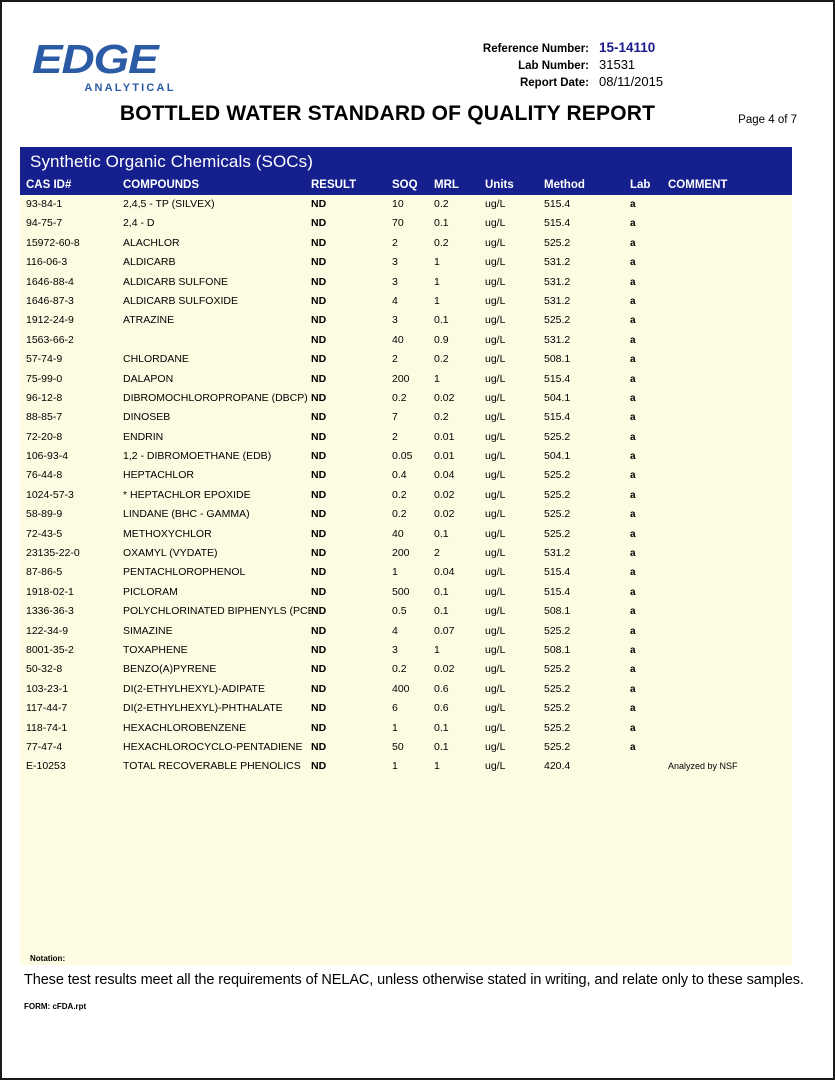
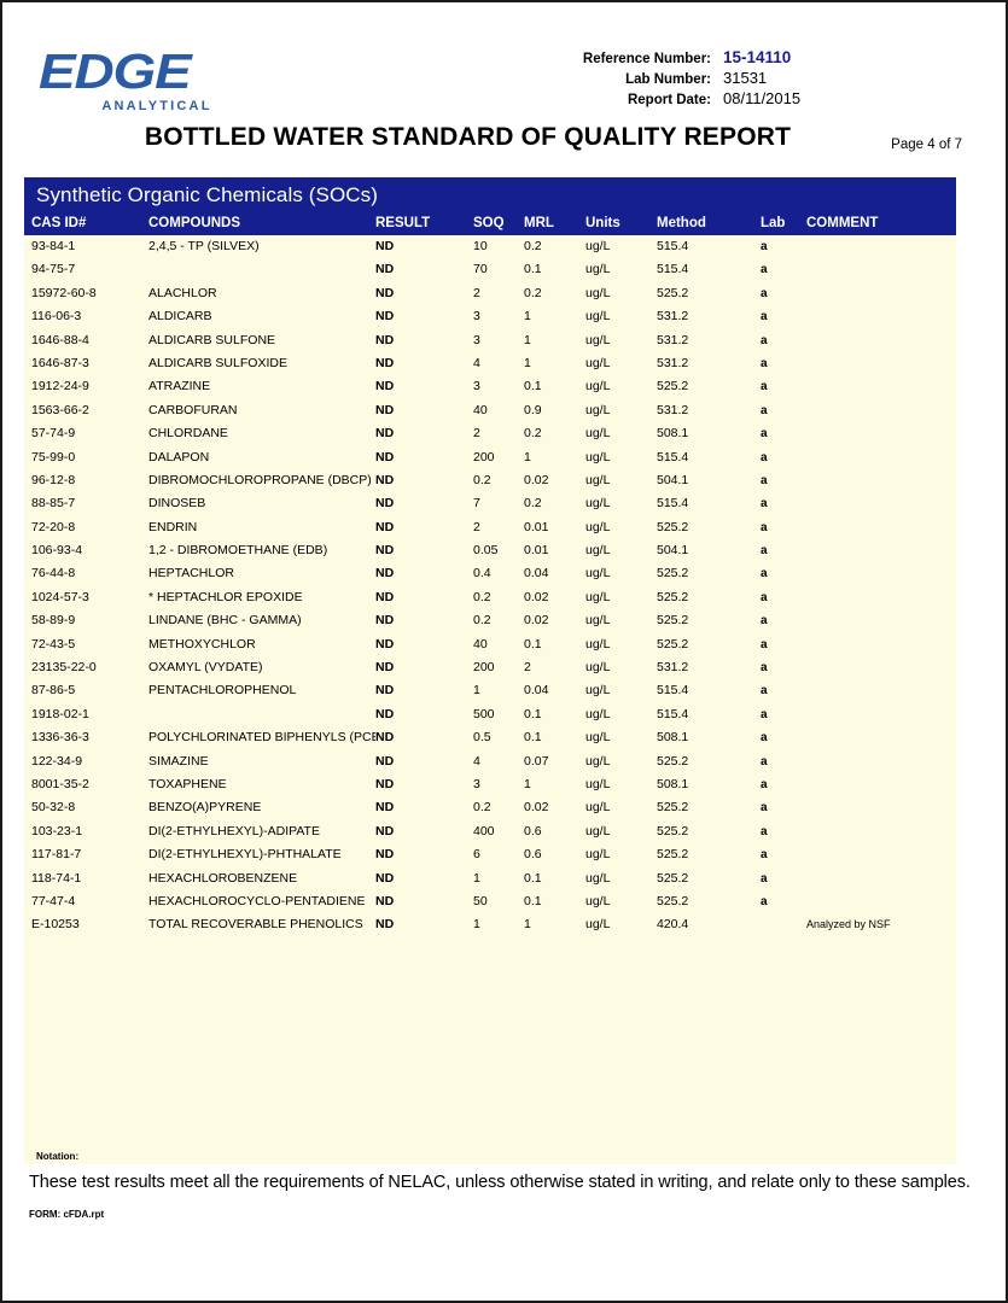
  EDGE
  ANALYTICAL
  Reference Number:
  15-14110
  Lab Number:
  31531
  Report Date:
  08/11/2015
  BOTTLED WATER STANDARD OF QUALITY REPORT
  Page 4 of 7
  Synthetic Organic Chemicals (SOCs)
  CAS ID#
  COMPOUNDS
  RESULT
  SOQ
  MRL
  Units
  Method
  Lab
  COMMENT
  93-84-1
  2,4,5 - TP (SILVEX)
  ND
  10
  0.2
  ug/L
  515.4
  a
  94-75-7
- 2,4 - D
  ND
  70
  0.1
  ug/L
  515.4
  a
  15972-60-8
  ALACHLOR
  ND
  2
  0.2
  ug/L
  525.2
  a
  116-06-3
  ALDICARB
  ND
  3
  1
  ug/L
  531.2
  a
  1646-88-4
  ALDICARB SULFONE
  ND
  3
  1
  ug/L
  531.2
  a
  1646-87-3
  ALDICARB SULFOXIDE
  ND
  4
  1
  ug/L
  531.2
  a
  1912-24-9
  ATRAZINE
  ND
  3
  0.1
  ug/L
  525.2
  a
  1563-66-2
+ CARBOFURAN
  ND
  40
  0.9
  ug/L
  531.2
  a
  57-74-9
  CHLORDANE
  ND
  2
  0.2
  ug/L
  508.1
  a
  75-99-0
  DALAPON
  ND
  200
  1
  ug/L
  515.4
  a
  96-12-8
  DIBROMOCHLOROPROPANE (DBCP)
  ND
  0.2
  0.02
  ug/L
  504.1
  a
  88-85-7
  DINOSEB
  ND
  7
  0.2
  ug/L
  515.4
  a
  72-20-8
  ENDRIN
  ND
  2
  0.01
  ug/L
  525.2
  a
  106-93-4
  1,2 - DIBROMOETHANE (EDB)
  ND
  0.05
  0.01
  ug/L
  504.1
  a
  76-44-8
  HEPTACHLOR
  ND
  0.4
  0.04
  ug/L
  525.2
  a
  1024-57-3
  * HEPTACHLOR EPOXIDE
  ND
  0.2
  0.02
  ug/L
  525.2
  a
  58-89-9
  LINDANE (BHC - GAMMA)
  ND
  0.2
  0.02
  ug/L
  525.2
  a
  72-43-5
  METHOXYCHLOR
  ND
  40
  0.1
  ug/L
  525.2
  a
  23135-22-0
  OXAMYL (VYDATE)
  ND
  200
  2
  ug/L
  531.2
  a
  87-86-5
  PENTACHLOROPHENOL
  ND
  1
  0.04
  ug/L
  515.4
  a
  1918-02-1
- PICLORAM
  ND
  500
  0.1
  ug/L
  515.4
  a
  1336-36-3
  POLYCHLORINATED BIPHENYLS (PC
  ND
  0.5
  0.1
  ug/L
  508.1
  a
  122-34-9
  SIMAZINE
  ND
  4
  0.07
  ug/L
  525.2
  a
  8001-35-2
  TOXAPHENE
  ND
  3
  1
  ug/L
  508.1
  a
  50-32-8
  BENZO(A)PYRENE
  ND
  0.2
  0.02
  ug/L
  525.2
  a
  103-23-1
  DI(2-ETHYLHEXYL)-ADIPATE
  ND
  400
  0.6
  ug/L
  525.2
  a
- 117-44-7
+ 117-81-7
  DI(2-ETHYLHEXYL)-PHTHALATE
  ND
  6
  0.6
  ug/L
  525.2
  a
  118-74-1
  HEXACHLOROBENZENE
  ND
  1
  0.1
  ug/L
  525.2
  a
  77-47-4
  HEXACHLOROCYCLO-PENTADIENE
  ND
  50
  0.1
  ug/L
  525.2
  a
  E-10253
  TOTAL RECOVERABLE PHENOLICS
  ND
  1
  1
  ug/L
  420.4
  Analyzed by NSF
  Notation:
  These test results meet all the requirements of NELAC, unless otherwise stated in writing, and relate only to these samples.
  FORM: cFDA.rpt
